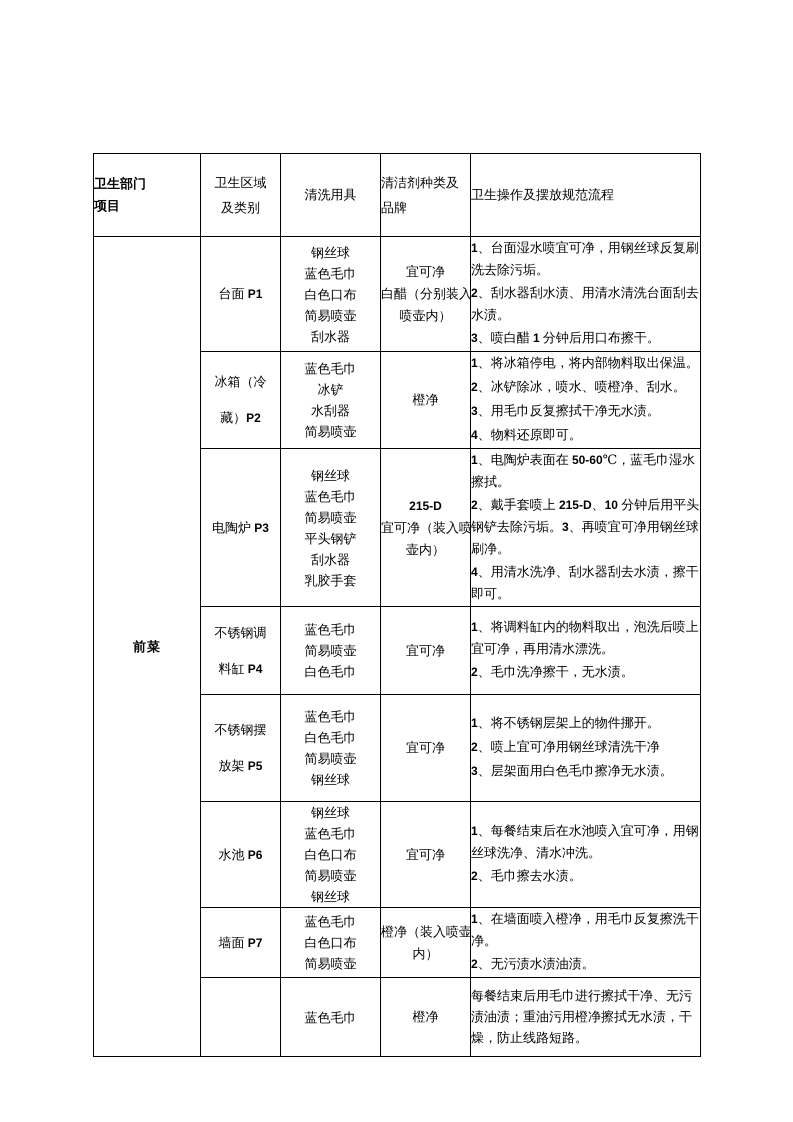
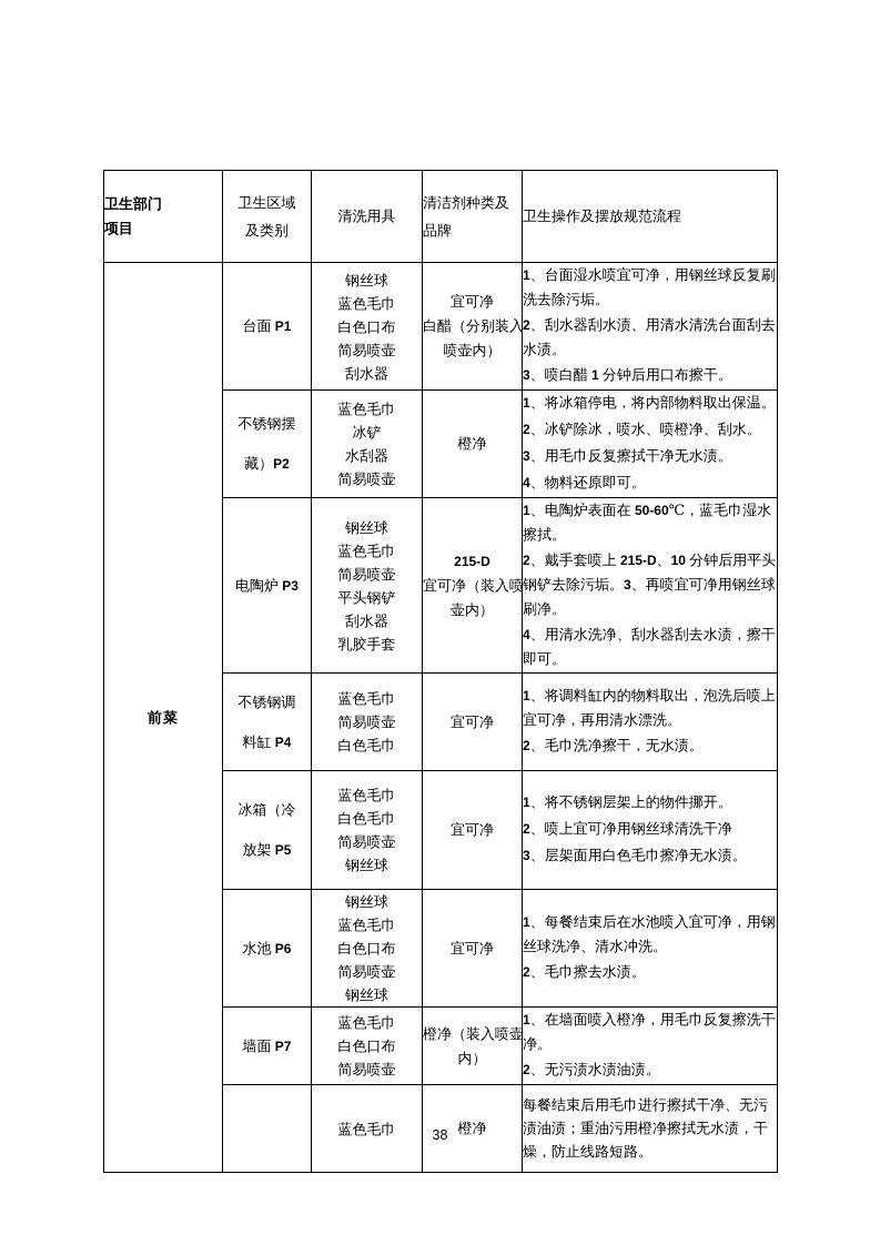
  卫生部门 项目	卫生区域 及类别	清洗用具	清洁剂种类及 品牌	卫生操作及摆放规范流程
  前菜	台面 P1	钢丝球 蓝色毛巾 白色口布 简易喷壶 刮水器	宜可净 白醋（分别装入 喷壶内）	1、台面湿水喷宜可净，用钢丝球反复刷洗去除污垢。 2、刮水器刮水渍、用清水清洗台面刮去水渍。 3、喷白醋 1 分钟后用口布擦干。
- 冰箱（冷 藏）P2	蓝色毛巾 冰铲 水刮器 简易喷壶	橙净	1、将冰箱停电，将内部物料取出保温。 2、冰铲除冰，喷水、喷橙净、刮水。 3、用毛巾反复擦拭干净无水渍。 4、物料还原即可。
+ 不锈钢摆 藏）P2	蓝色毛巾 冰铲 水刮器 简易喷壶	橙净	1、将冰箱停电，将内部物料取出保温。 2、冰铲除冰，喷水、喷橙净、刮水。 3、用毛巾反复擦拭干净无水渍。 4、物料还原即可。
  电陶炉 P3	钢丝球 蓝色毛巾 简易喷壶 平头钢铲 刮水器 乳胶手套	215-D 宜可净（装入喷 壶内）	1、电陶炉表面在 50-60℃，蓝毛巾湿水擦拭。 2、戴手套喷上 215-D、10 分钟后用平头钢铲去除污垢。3、再喷宜可净用钢丝球刷净。 4、用清水洗净、刮水器刮去水渍，擦干即可。
  不锈钢调 料缸 P4	蓝色毛巾 简易喷壶 白色毛巾	宜可净	1、将调料缸内的物料取出，泡洗后喷上宜可净，再用清水漂洗。 2、毛巾洗净擦干，无水渍。
- 不锈钢摆 放架 P5	蓝色毛巾 白色毛巾 简易喷壶 钢丝球	宜可净	1、将不锈钢层架上的物件挪开。 2、喷上宜可净用钢丝球清洗干净 3、层架面用白色毛巾擦净无水渍。
+ 冰箱（冷 放架 P5	蓝色毛巾 白色毛巾 简易喷壶 钢丝球	宜可净	1、将不锈钢层架上的物件挪开。 2、喷上宜可净用钢丝球清洗干净 3、层架面用白色毛巾擦净无水渍。
  水池 P6	钢丝球 蓝色毛巾 白色口布 简易喷壶 钢丝球	宜可净	1、每餐结束后在水池喷入宜可净，用钢丝球洗净、清水冲洗。 2、毛巾擦去水渍。
  墙面 P7	蓝色毛巾 白色口布 简易喷壶	橙净（装入喷壶 内）	1、在墙面喷入橙净，用毛巾反复擦洗干净。 2、无污渍水渍油渍。
  	蓝色毛巾	橙净	每餐结束后用毛巾进行擦拭干净、无污渍油渍；重油污用橙净擦拭无水渍，干燥，防止线路短路。
+ 38
